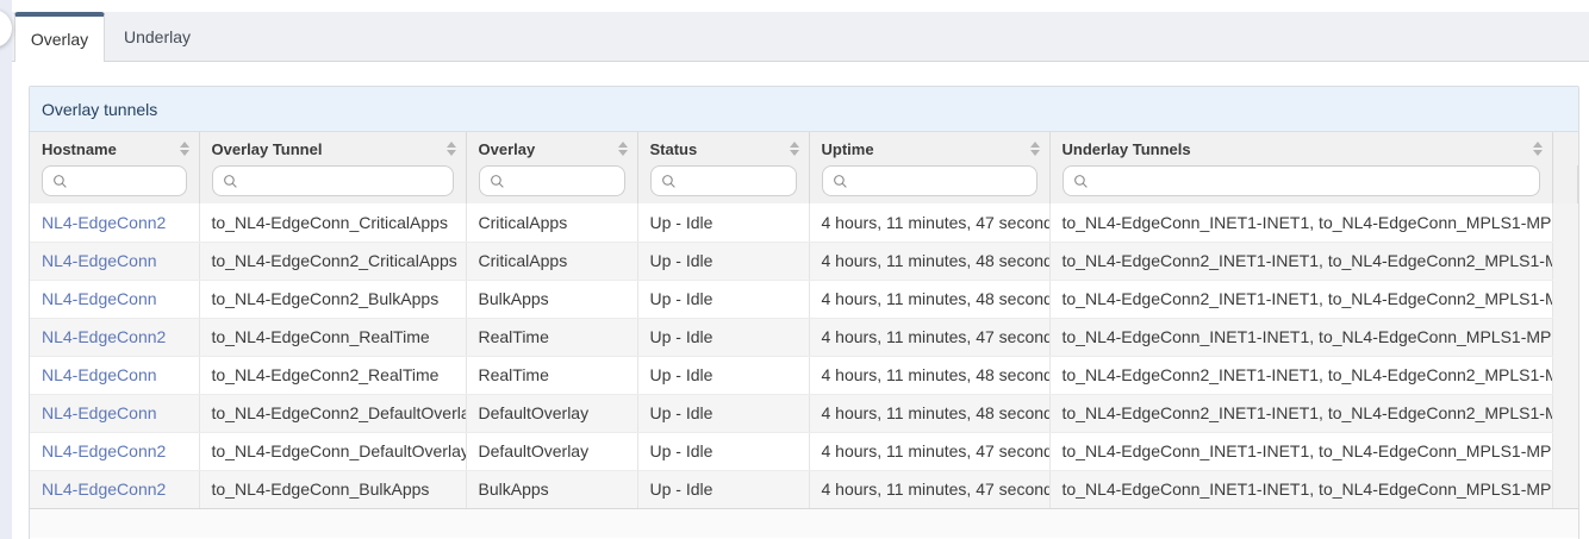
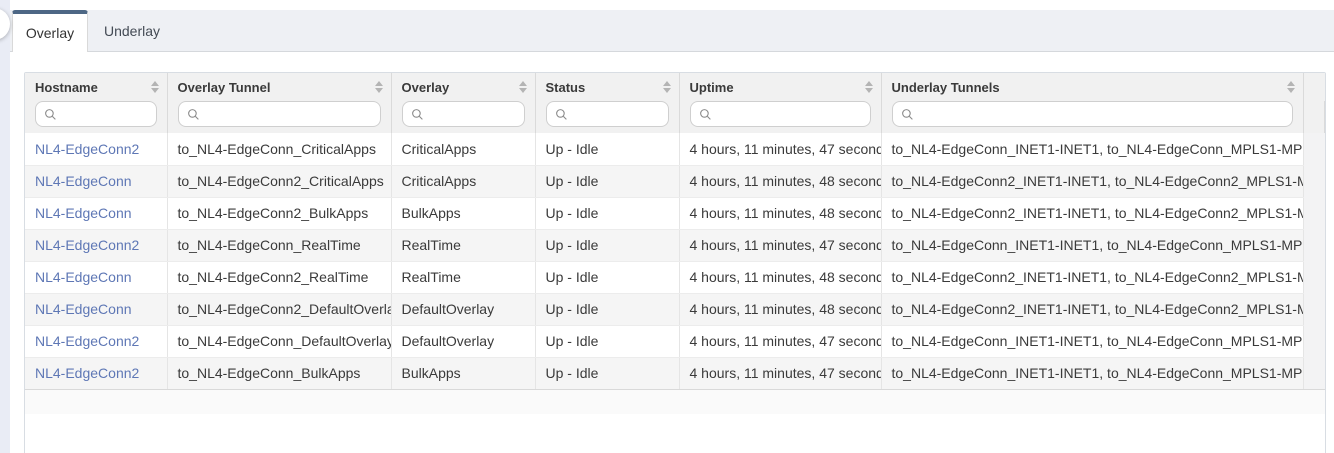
  Overlay
  Underlay
- Overlay tunnels
  Hostname	Overlay Tunnel	Overlay	Status	Uptime	Underlay Tunnels
  NL4-EdgeConn2	to_NL4-EdgeConn_CriticalApps	CriticalApps	Up - Idle	4 hours, 11 minutes, 47 second	to_NL4-EdgeConn_INET1-INET1, to_NL4-EdgeConn_MPLS1-MP
  NL4-EdgeConn	to_NL4-EdgeConn2_CriticalApps	CriticalApps	Up - Idle	4 hours, 11 minutes, 48 second	to_NL4-EdgeConn2_INET1-INET1, to_NL4-EdgeConn2_MPLS1-
  NL4-EdgeConn	to_NL4-EdgeConn2_BulkApps	BulkApps	Up - Idle	4 hours, 11 minutes, 48 second	to_NL4-EdgeConn2_INET1-INET1, to_NL4-EdgeConn2_MPLS1-
  NL4-EdgeConn2	to_NL4-EdgeConn_RealTime	RealTime	Up - Idle	4 hours, 11 minutes, 47 second	to_NL4-EdgeConn_INET1-INET1, to_NL4-EdgeConn_MPLS1-MP
  NL4-EdgeConn	to_NL4-EdgeConn2_RealTime	RealTime	Up - Idle	4 hours, 11 minutes, 48 second	to_NL4-EdgeConn2_INET1-INET1, to_NL4-EdgeConn2_MPLS1-
  NL4-EdgeConn	to_NL4-EdgeConn2_DefaultOverl	DefaultOverlay	Up - Idle	4 hours, 11 minutes, 48 second	to_NL4-EdgeConn2_INET1-INET1, to_NL4-EdgeConn2_MPLS1-
  NL4-EdgeConn2	to_NL4-EdgeConn_DefaultOverlay	DefaultOverlay	Up - Idle	4 hours, 11 minutes, 47 second	to_NL4-EdgeConn_INET1-INET1, to_NL4-EdgeConn_MPLS1-MP
  NL4-EdgeConn2	to_NL4-EdgeConn_BulkApps	BulkApps	Up - Idle	4 hours, 11 minutes, 47 second	to_NL4-EdgeConn_INET1-INET1, to_NL4-EdgeConn_MPLS1-MP
